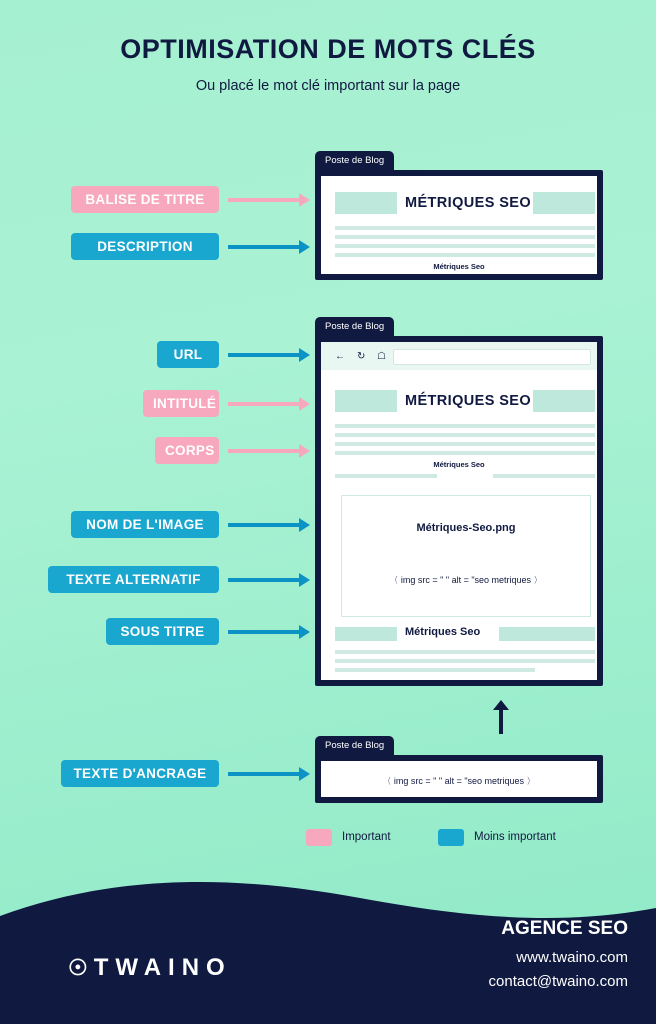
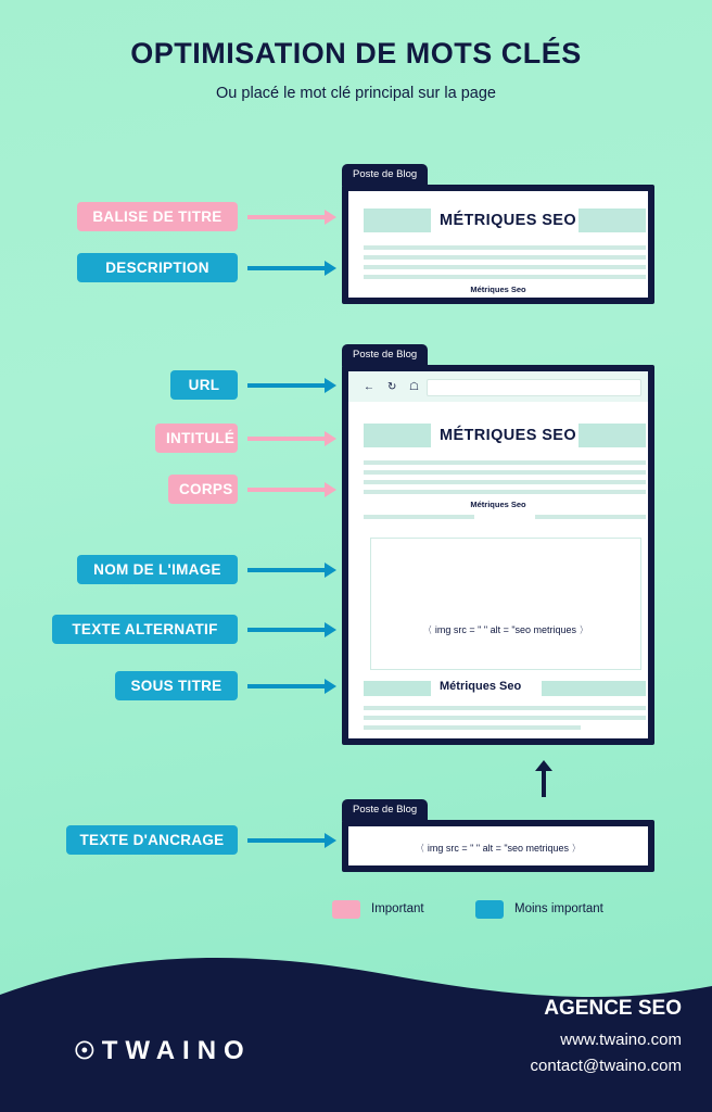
  OPTIMISATION DE MOTS CLÉS
- Ou placé le mot clé important sur la page
+ Ou placé le mot clé principal sur la page
  Poste de Blog
  MÉTRIQUES SEO
  Métriques Seo
  BALISE DE TITRE
  DESCRIPTION
  Poste de Blog
  ←
  ↻
  ☖
  MÉTRIQUES SEO
  Métriques Seo
- Métriques-Seo.png
  〈 img src = " " alt = "seo metriques 〉
  Métriques Seo
  URL
  INTITULÉ
  CORPS
  NOM DE L'IMAGE
  TEXTE ALTERNATIF
  SOUS TITRE
  Poste de Blog
  〈 img src = " " alt = "seo metriques 〉
  TEXTE D'ANCRAGE
  Important
  Moins important
  ☉ TWAINO
  AGENCE SEO
  www.twaino.com
  contact@twaino.com
